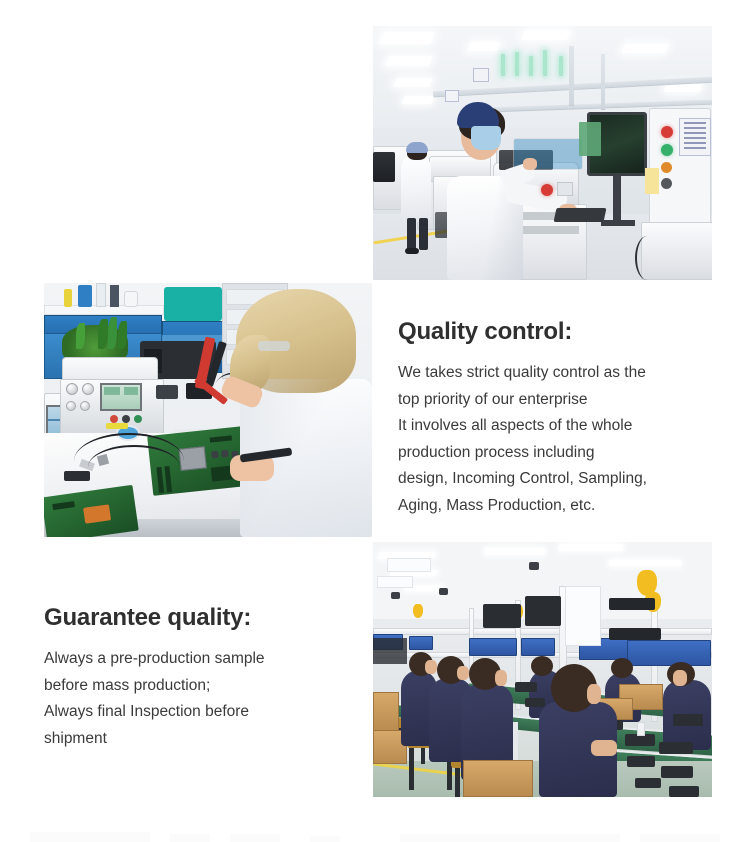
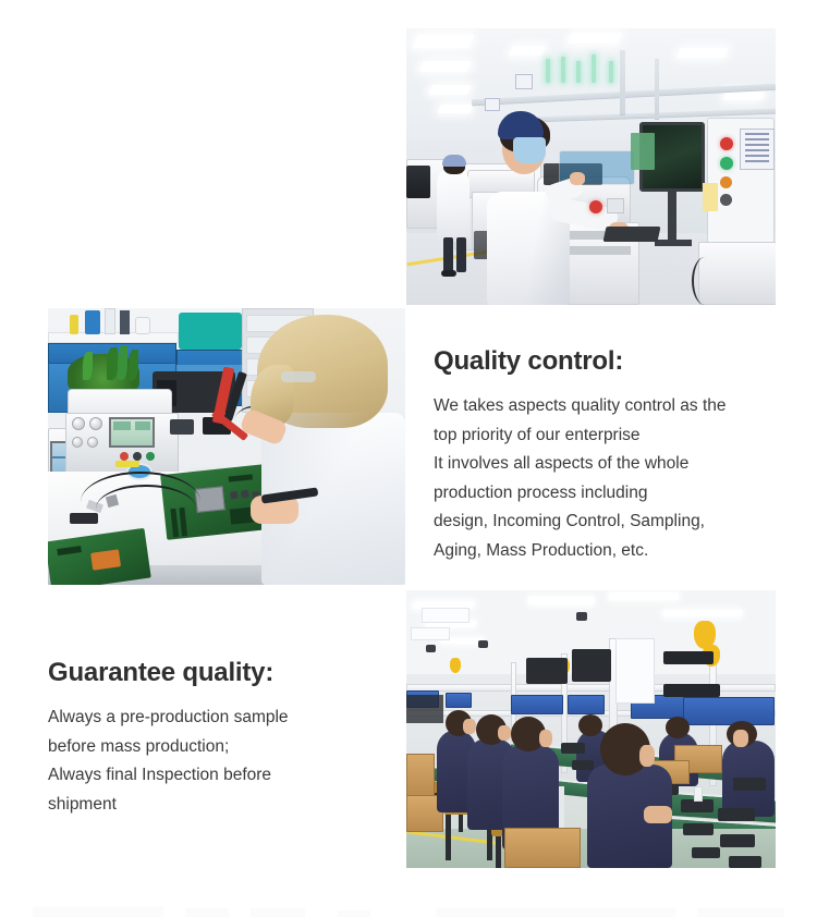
  Quality control:
- We takes strict quality control as the
+ We takes aspects quality control as the
  top priority of our enterprise
  It involves all aspects of the whole
  production process including
  design, Incoming Control, Sampling,
  Aging, Mass Production, etc.
  Guarantee quality:
  Always a pre-production sample
  before mass production;
  Always final Inspection before
  shipment
